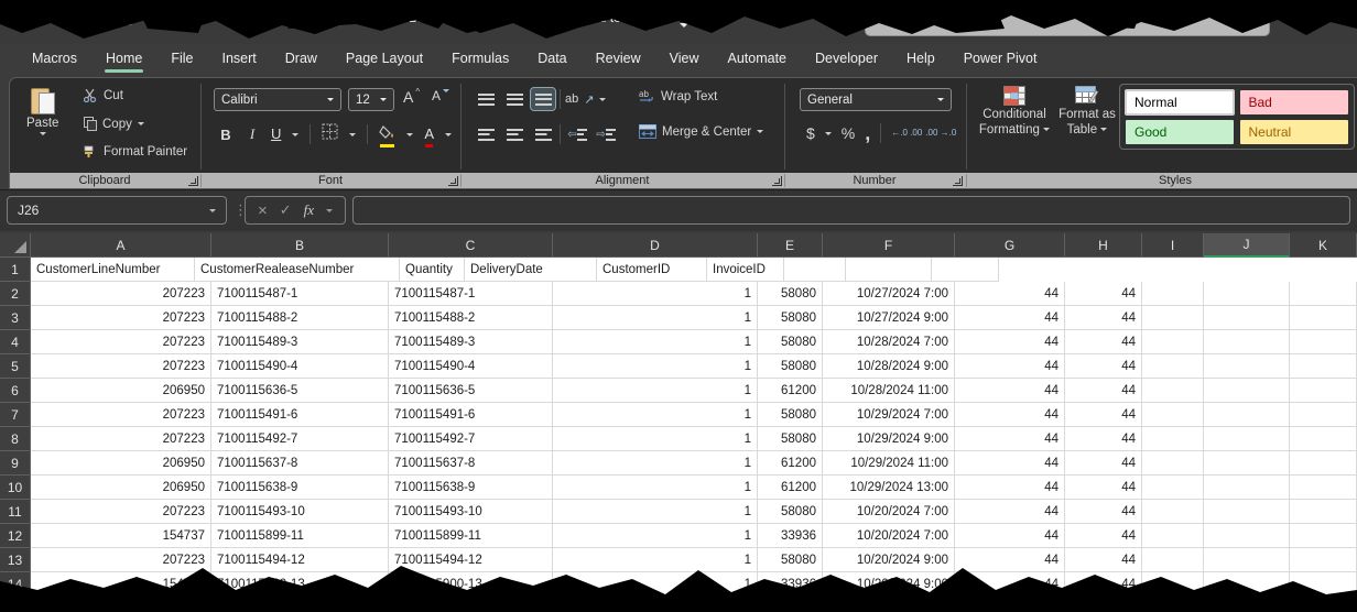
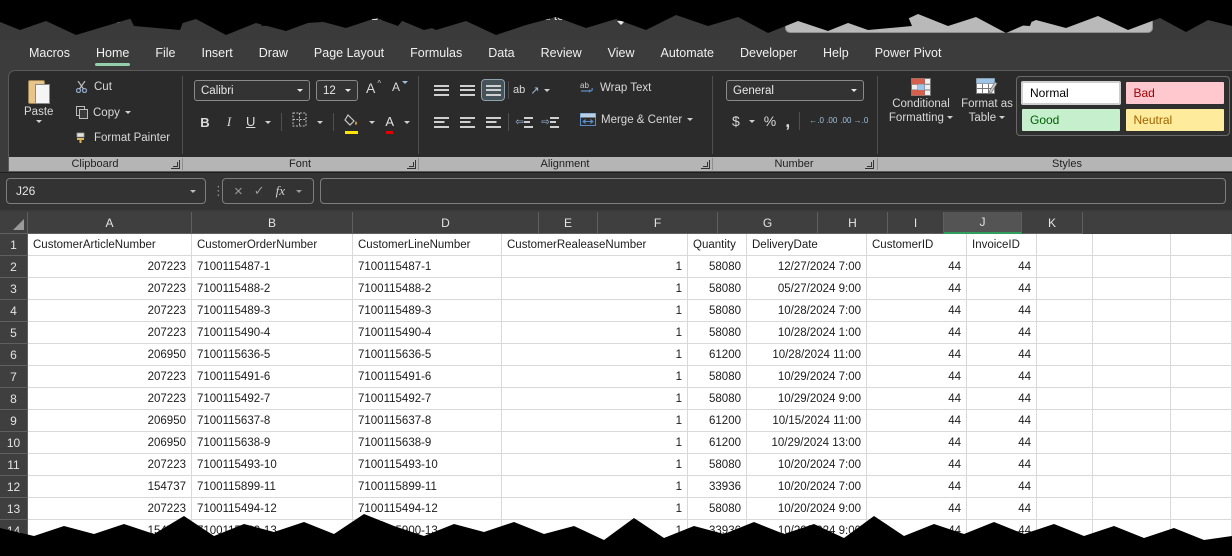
  Macros
  Home
  File
  Insert
  Draw
  Page Layout
  Formulas
  Data
  Review
  View
  Automate
  Developer
  Help
  Power Pivot
  Paste
  Cut
  Copy
  Format Painter
  Calibri
  12
  A
  ^
  A
  B
  I
  U
  A
  ab
  ↗
  ⇦
  ⇨
  ab
  Wrap Text
  Merge & Center
  General
  $
  %
  ,
  ←.0 .00
  .00 →.0
  Conditional
  Formatting
  Format as
  Table
  Normal
  Bad
  Good
  Neutral
  Clipboard
  Font
  Alignment
  Number
  Styles
  J26
  ⋮
  ×
  ✓
  fx
  A
  B
- C
  D
  E
  F
  G
  H
  I
  J
  K
  1
+ CustomerArticleNumber
+ CustomerOrderNumber
  CustomerLineNumber
  CustomerRealeaseNumber
  Quantity
  DeliveryDate
  CustomerID
  InvoiceID
  2
  207223
  7100115487-1
  7100115487-1
  1
  58080
- 10/27/2024 7:00
+ 12/27/2024 7:00
  44
  44
  3
  207223
  7100115488-2
  7100115488-2
  1
  58080
- 10/27/2024 9:00
+ 05/27/2024 9:00
  44
  44
  4
  207223
  7100115489-3
  7100115489-3
  1
  58080
  10/28/2024 7:00
  44
  44
  5
  207223
  7100115490-4
  7100115490-4
  1
  58080
- 10/28/2024 9:00
+ 10/28/2024 1:00
  44
  44
  6
  206950
  7100115636-5
  7100115636-5
  1
  61200
  10/28/2024 11:00
  44
  44
  7
  207223
  7100115491-6
  7100115491-6
  1
  58080
  10/29/2024 7:00
  44
  44
  8
  207223
  7100115492-7
  7100115492-7
  1
  58080
  10/29/2024 9:00
  44
  44
  9
  206950
  7100115637-8
  7100115637-8
  1
  61200
- 10/29/2024 11:00
+ 10/15/2024 11:00
  44
  44
  10
  206950
  7100115638-9
  7100115638-9
  1
  61200
  10/29/2024 13:00
  44
  44
  11
  207223
  7100115493-10
  7100115493-10
  1
  58080
  10/20/2024 7:00
  44
  44
  12
  154737
  7100115899-11
  7100115899-11
  1
  33936
  10/20/2024 7:00
  44
  44
  13
  207223
  7100115494-12
  7100115494-12
  1
  58080
  10/20/2024 9:00
  44
  44
  1
  3393
  44
